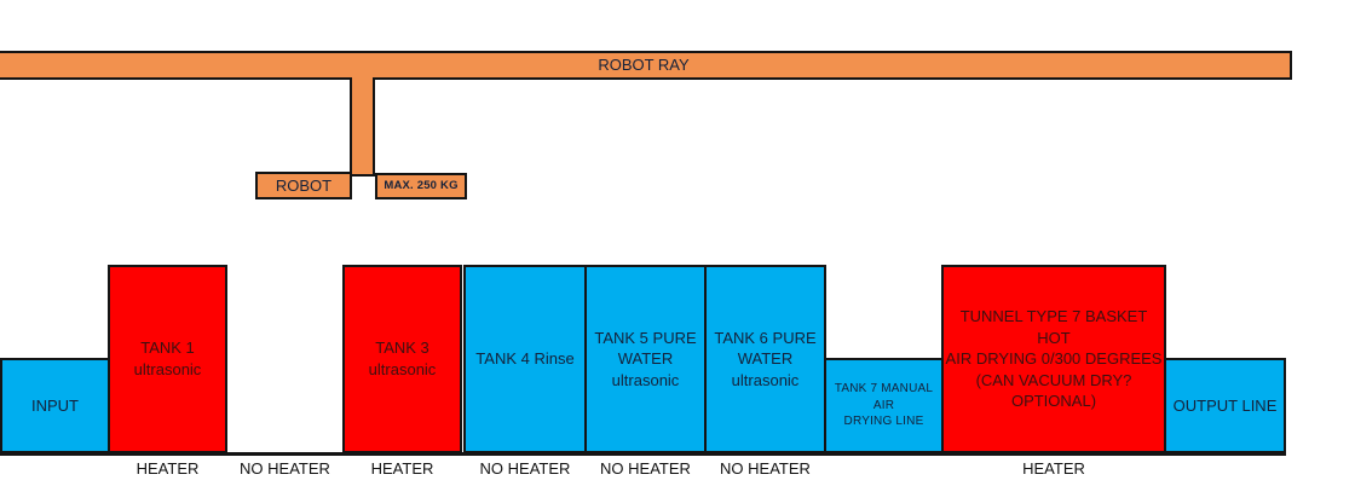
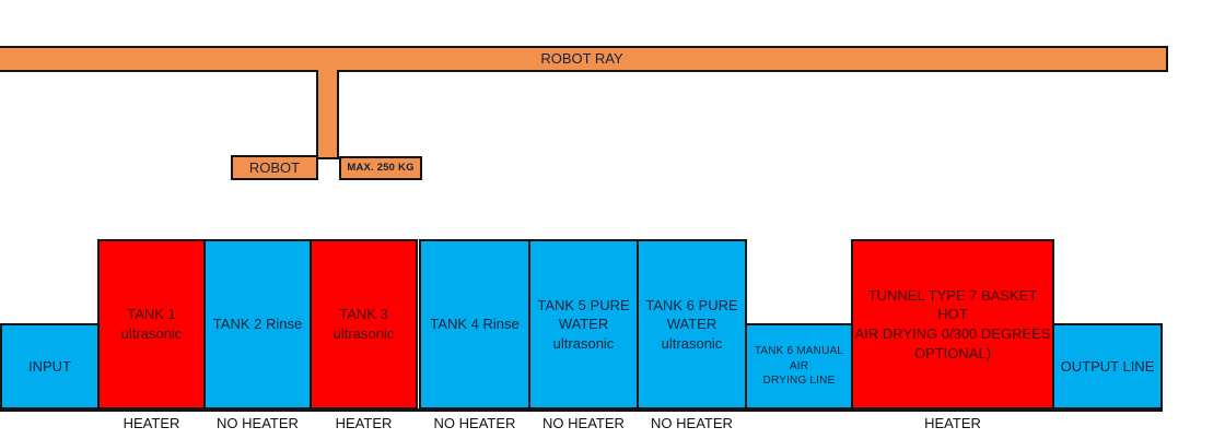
  ROBOT RAY
  ROBOT
  MAX. 250 KG
  INPUT
  TANK 1
  ultrasonic
+ TANK 2 Rinse
  TANK 3
  ultrasonic
  TANK 4 Rinse
  TANK 5 PURE
  WATER
  ultrasonic
  TANK 6 PURE
  WATER
  ultrasonic
- TANK 7 MANUAL AIR
+ TANK 6 MANUAL AIR
  DRYING LINE
  TUNNEL TYPE 7 BASKET HOT
  AIR DRYING 0/300 DEGREES
- (CAN VACUUM DRY?
  OPTIONAL)
  OUTPUT LINE
  HEATER
  NO HEATER
  HEATER
  NO HEATER
  NO HEATER
  NO HEATER
  HEATER
